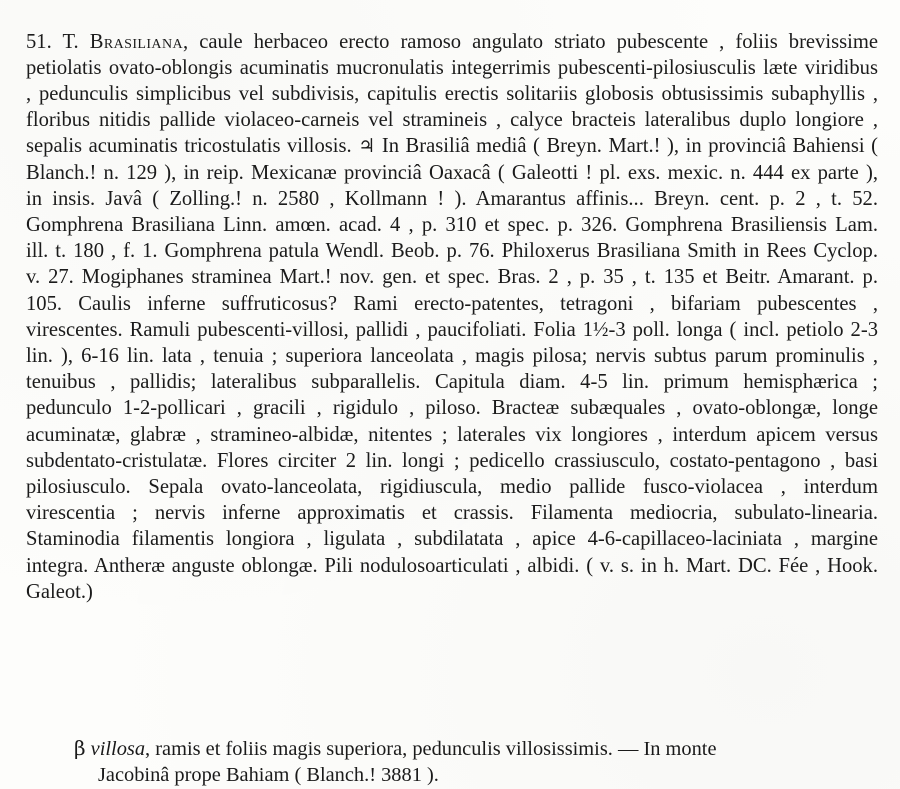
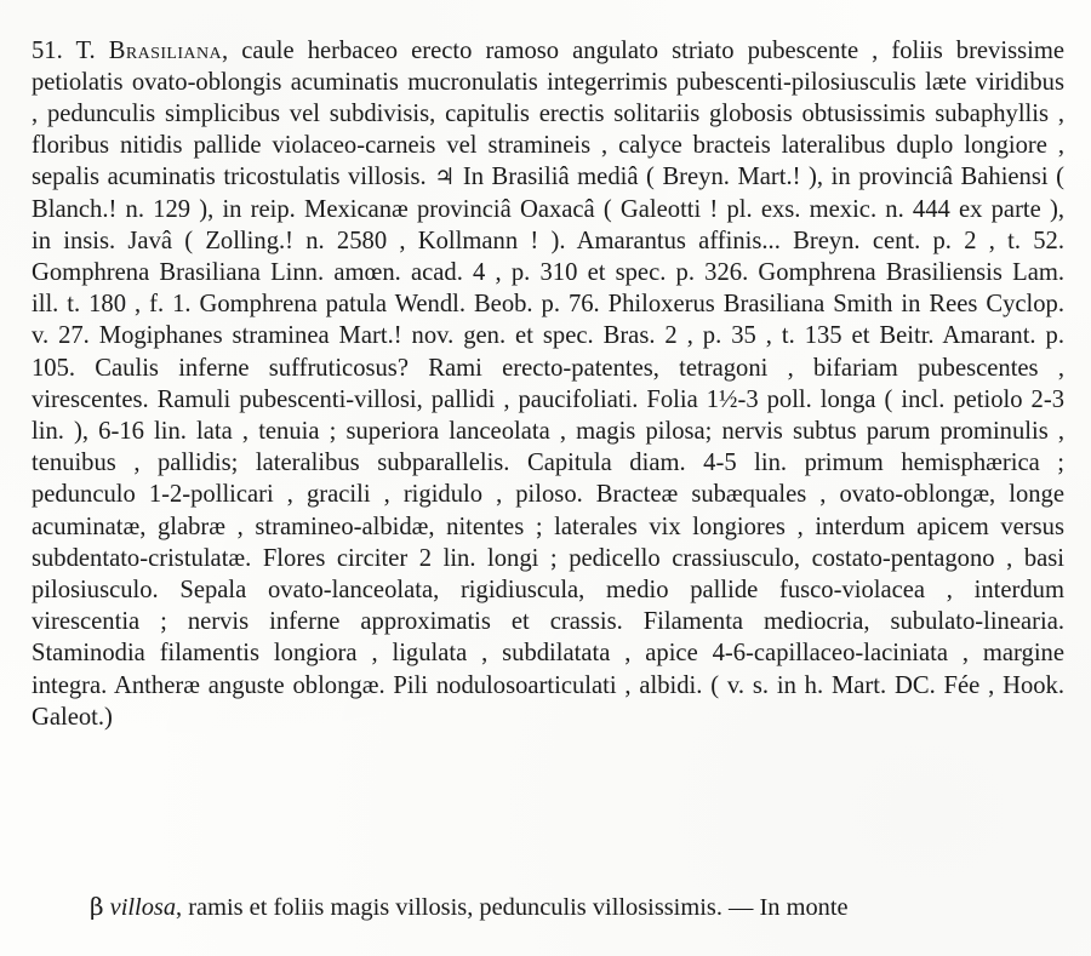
  51. T. Brasiliana, caule herbaceo erecto ramoso angulato striato pubescente , foliis brevissime petiolatis ovato-oblongis acuminatis mucronulatis integerrimis pubescenti-pilosiusculis læte viridibus , pedunculis simplicibus vel subdivisis, capitulis erectis solitariis globosis obtusissimis subaphyllis , floribus nitidis pallide violaceo-carneis vel stramineis , calyce bracteis lateralibus duplo longiore , sepalis acuminatis tricostulatis villosis. ♃ In Brasiliâ mediâ ( Breyn. Mart.! ), in provinciâ Bahiensi ( Blanch.! n. 129 ), in reip. Mexicanæ provinciâ Oaxacâ ( Galeotti ! pl. exs. mexic. n. 444 ex parte ), in insis. Javâ ( Zolling.! n. 2580 , Kollmann ! ). Amarantus affinis... Breyn. cent. p. 2 , t. 52. Gomphrena Brasiliana Linn. amœn. acad. 4 , p. 310 et spec. p. 326. Gomphrena Brasiliensis Lam. ill. t. 180 , f. 1. Gomphrena patula Wendl. Beob. p. 76. Philoxerus Brasiliana Smith in Rees Cyclop. v. 27. Mogiphanes straminea Mart.! nov. gen. et spec. Bras. 2 , p. 35 , t. 135 et Beitr. Amarant. p. 105. Caulis inferne suffruticosus? Rami erecto-patentes, tetragoni , bifariam pubescentes , virescentes. Ramuli pubescenti-villosi, pallidi , paucifoliati. Folia 1½-3 poll. longa ( incl. petiolo 2-3 lin. ), 6-16 lin. lata , tenuia ; superiora lanceolata , magis pilosa; nervis subtus parum prominulis , tenuibus , pallidis; lateralibus subparallelis. Capitula diam. 4-5 lin. primum hemisphærica ; pedunculo 1-2-pollicari , gracili , rigidulo , piloso. Bracteæ subæquales , ovato-oblongæ, longe acuminatæ, glabræ , stramineo-albidæ, nitentes ; laterales vix longiores , interdum apicem versus subdentato-cristulatæ. Flores circiter 2 lin. longi ; pedicello crassiusculo, costato-pentagono , basi pilosiusculo. Sepala ovato-lanceolata, rigidiuscula, medio pallide fusco-violacea , interdum virescentia ; nervis inferne approximatis et crassis. Filamenta mediocria, subulato-linearia. Staminodia filamentis longiora , ligulata , subdilatata , apice 4-6-capillaceo-laciniata , margine integra. Antheræ anguste oblongæ. Pili nodulosoarticulati , albidi. ( v. s. in h. Mart. DC. Fée , Hook. Galeot.)
- β villosa, ramis et foliis magis superiora, pedunculis villosissimis. — In monte
+ β villosa, ramis et foliis magis villosis, pedunculis villosissimis. — In monte
- Jacobinâ prope Bahiam ( Blanch.! 3881 ).
